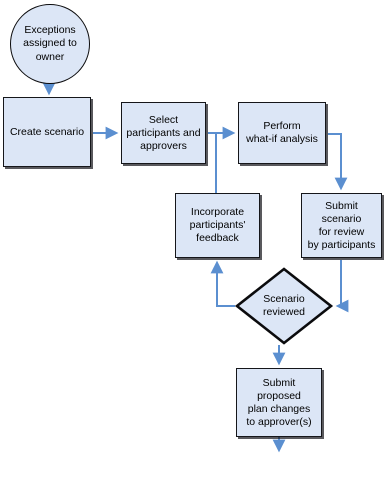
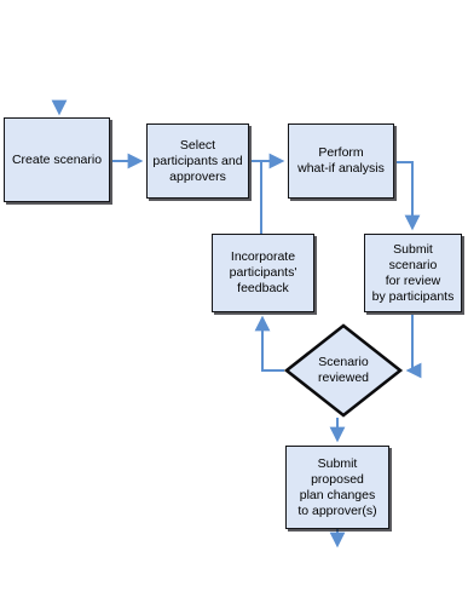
- Exceptions
- assigned to
- owner
  Create scenario
  Select
  participants and
  approvers
  Perform
  what-if analysis
  Incorporate
  participants'
  feedback
  Submit scenario
  for review
  by participants
  Scenario
  reviewed
  Submit
  proposed
  plan changes
  to approver(s)
